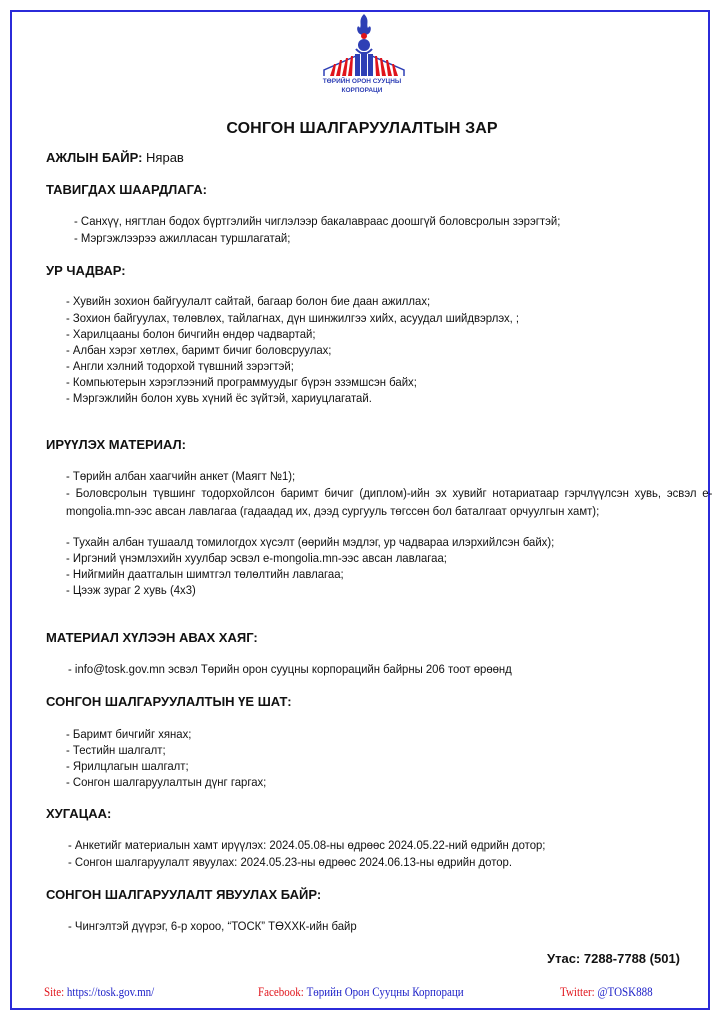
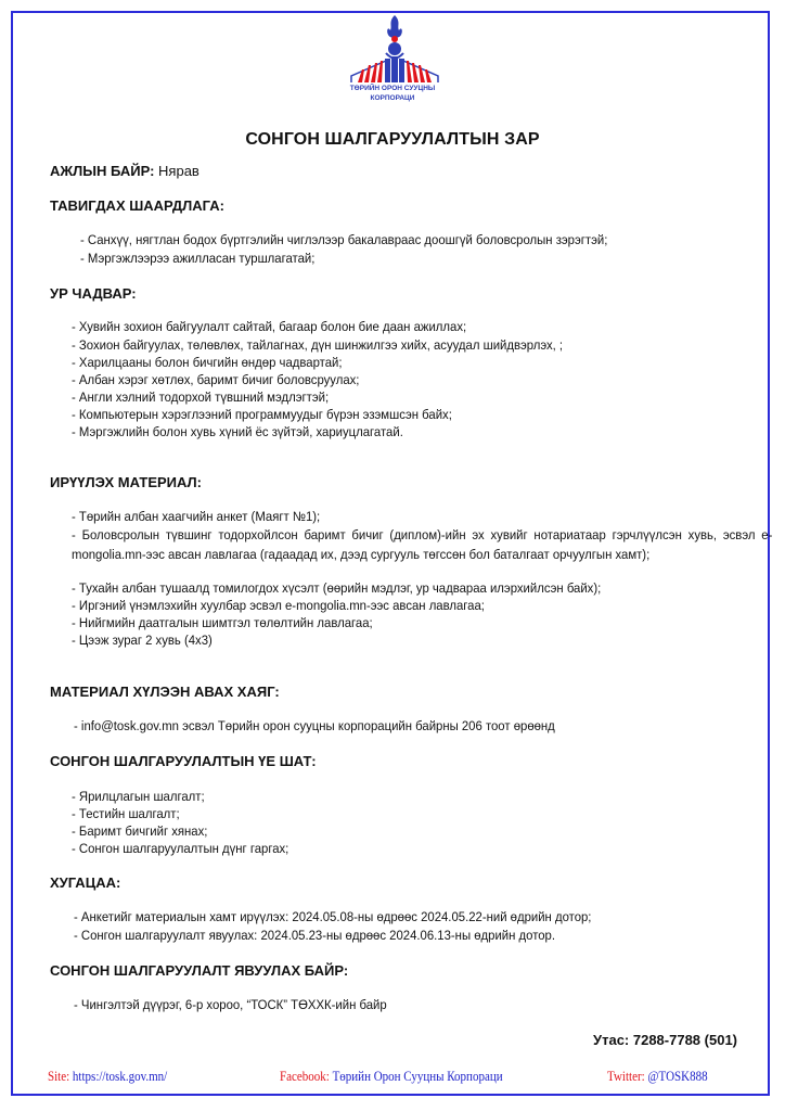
  СОНГОН ШАЛГАРУУЛАЛТЫН ЗАР
  АЖЛЫН БАЙР: Нярав
  ТАВИГДАХ ШААРДЛАГА:
  - Санхүү, нягтлан бодох бүртгэлийн чиглэлээр бакалавраас доошгүй боловсролын зэрэгтэй;
  - Мэргэжлээрээ ажилласан туршлагатай;
  УР ЧАДВАР:
  - Хувийн зохион байгуулалт сайтай, багаар болон бие даан ажиллах;
  - Зохион байгуулах, төлөвлөх, тайлагнах, дүн шинжилгээ хийх, асуудал шийдвэрлэх, ;
  - Харилцааны болон бичгийн өндөр чадвартай;
  - Албан хэрэг хөтлөх, баримт бичиг боловсруулах;
- - Англи хэлний тодорхой түвшний зэрэгтэй;
+ - Англи хэлний тодорхой түвшний мэдлэгтэй;
  - Компьютерын хэрэглээний программуудыг бүрэн эзэмшсэн байх;
  - Мэргэжлийн болон хувь хүний ёс зүйтэй, хариуцлагатай.
  ИРҮҮЛЭХ МАТЕРИАЛ:
  - Төрийн албан хаагчийн анкет (Маягт №1);
  - Боловсролын түвшинг тодорхойлсон баримт бичиг (диплом)-ийн эх хувийг нотариатаар гэрчлүүлсэн хувь, эсвэл e-mongolia.mn-ээс авсан лавлагаа (гадаадад их, дээд сургууль төгссөн бол баталгаат орчуулгын хамт);
  - Тухайн албан тушаалд томилогдох хүсэлт (өөрийн мэдлэг, ур чадвараа илэрхийлсэн байх);
  - Иргэний үнэмлэхийн хуулбар эсвэл e-mongolia.mn-ээс авсан лавлагаа;
  - Нийгмийн даатгалын шимтгэл төлөлтийн лавлагаа;
  - Цээж зураг 2 хувь (4x3)
  МАТЕРИАЛ ХҮЛЭЭН АВАХ ХАЯГ:
  - info@tosk.gov.mn эсвэл Төрийн орон сууцны корпорацийн байрны 206 тоот өрөөнд
  СОНГОН ШАЛГАРУУЛАЛТЫН ҮЕ ШАТ:
- - Баримт бичгийг хянах;
+ - Ярилцлагын шалгалт;
  - Тестийн шалгалт;
- - Ярилцлагын шалгалт;
+ - Баримт бичгийг хянах;
  - Сонгон шалгаруулалтын дүнг гаргах;
  ХУГАЦАА:
  - Анкетийг материалын хамт ирүүлэх: 2024.05.08-ны өдрөөс 2024.05.22-ний өдрийн дотор;
  - Сонгон шалгаруулалт явуулах: 2024.05.23-ны өдрөөс 2024.06.13-ны өдрийн дотор.
  СОНГОН ШАЛГАРУУЛАЛТ ЯВУУЛАХ БАЙР:
  - Чингэлтэй дүүрэг, 6-р хороо, “ТОСК” ТӨХХК-ийн байр
  Утас: 7288-7788 (501)
  Site: https://tosk.gov.mn/
  Facebook: Төрийн Орон Сууцны Корпораци
  Twitter: @TOSK888
